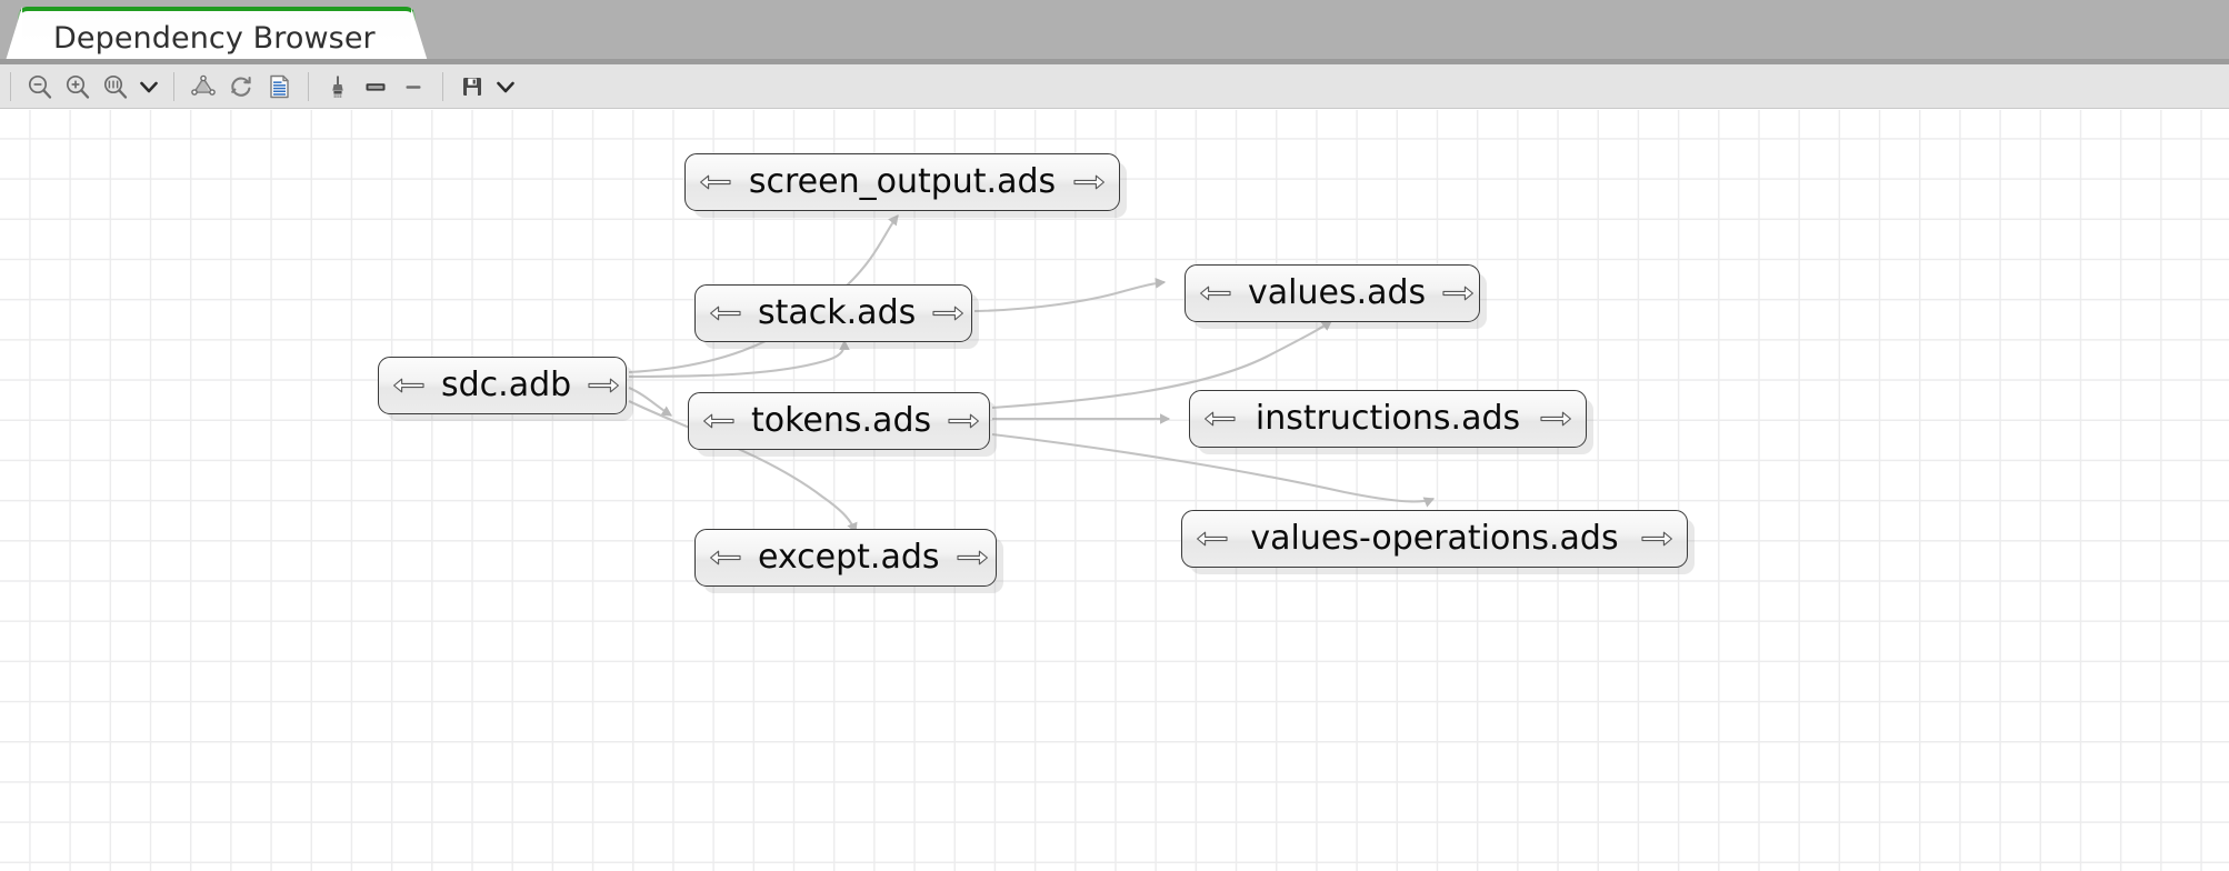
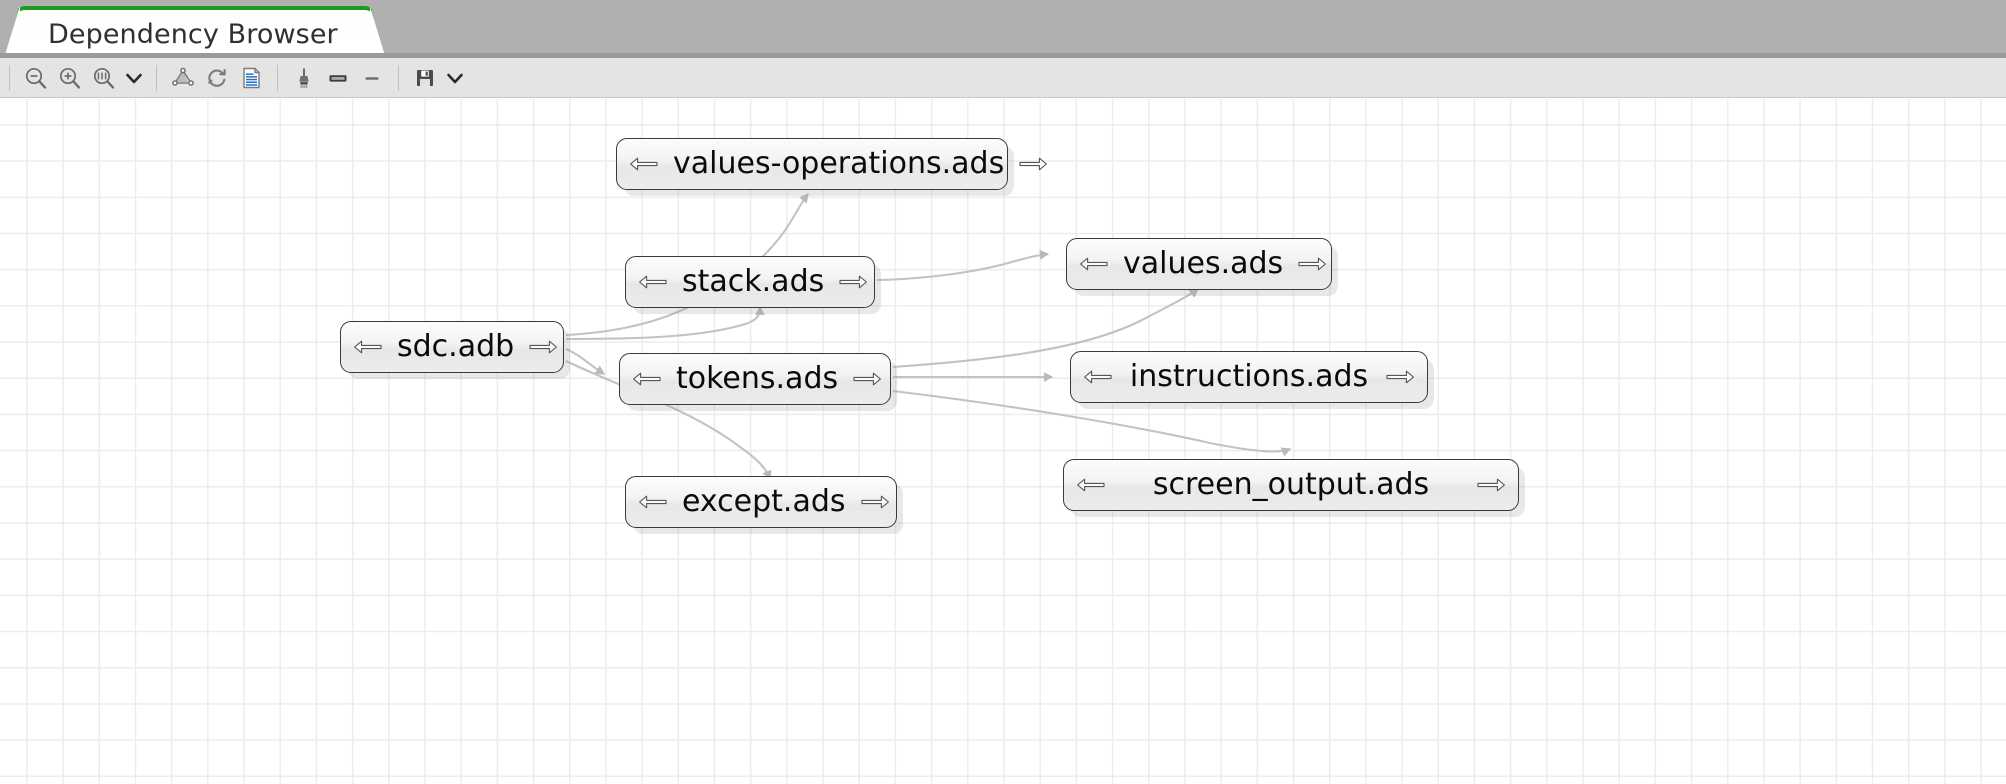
  Dependency Browser
- screen_output.ads
+ values-operations.ads
  values.ads
  stack.ads
  sdc.adb
  tokens.ads
  instructions.ads
- values-operations.ads
+ screen_output.ads
  except.ads
